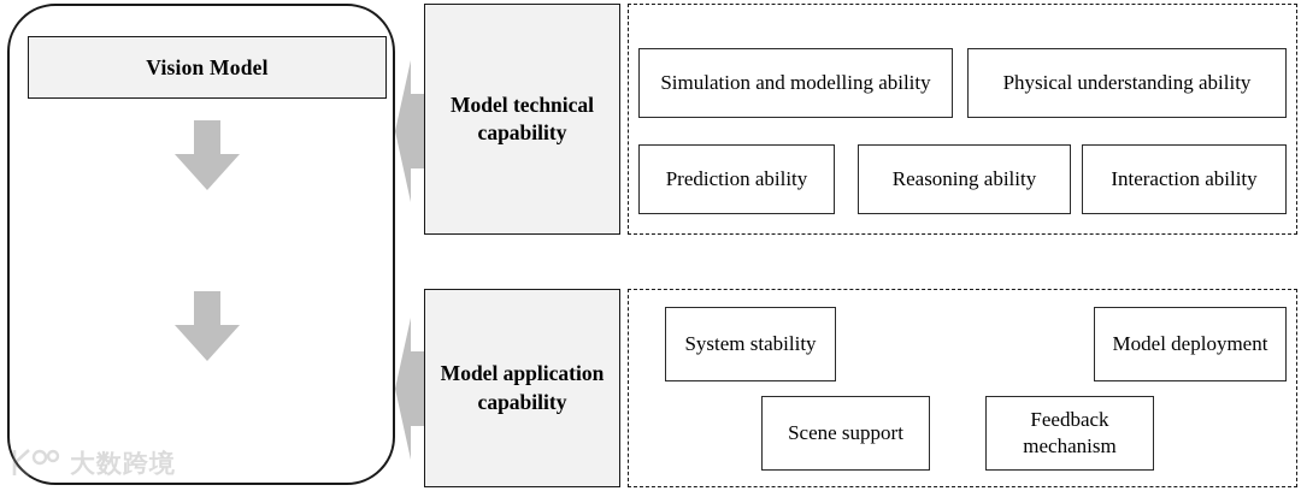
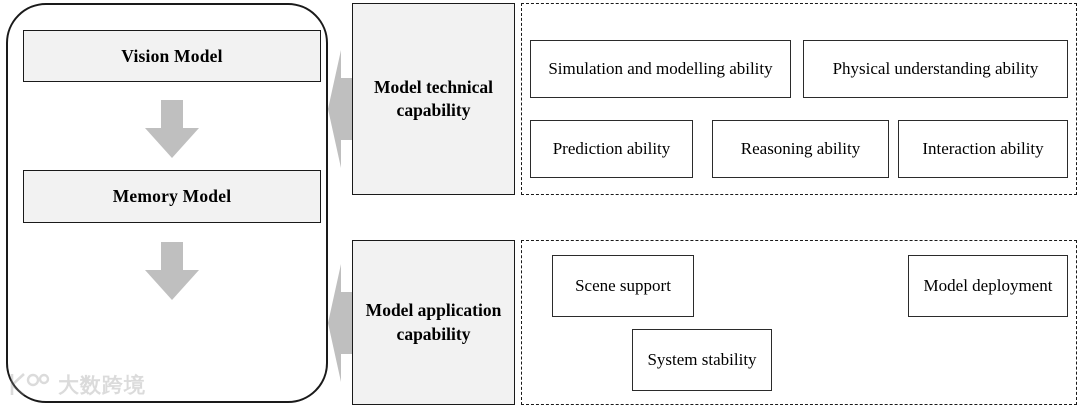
  Vision Model
+ Memory Model
  Model technical capability
  Model application capability
  Simulation and modelling ability
  Physical understanding ability
  Prediction ability
  Reasoning ability
  Interaction ability
- System stability
+ Scene support
  Model deployment
- Scene support
+ System stability
- Feedback mechanism
  大数跨境
